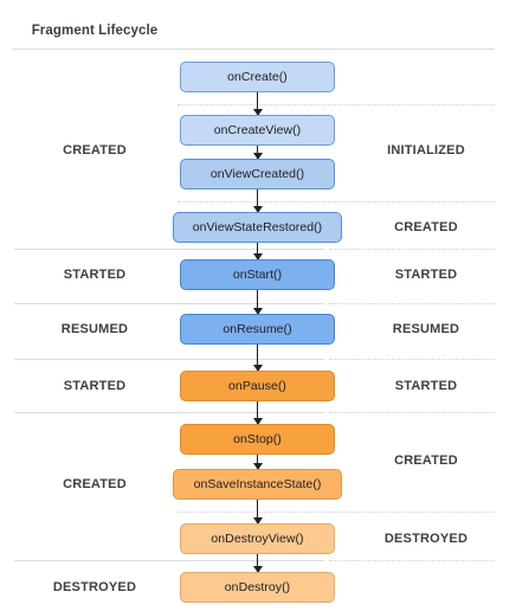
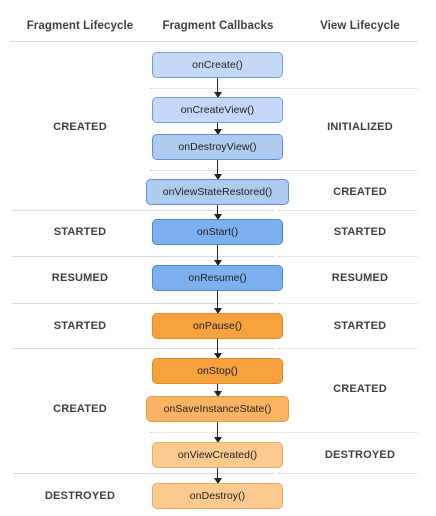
  Fragment Lifecycle
+ Fragment Callbacks
+ View Lifecycle
  onCreate()
  onCreateView()
- onViewCreated()
+ onDestroyView()
  onViewStateRestored()
  onStart()
  onResume()
  onPause()
  onStop()
  onSaveInstanceState()
- onDestroyView()
+ onViewCreated()
  onDestroy()
  CREATED
  STARTED
  RESUMED
  STARTED
  CREATED
  DESTROYED
  INITIALIZED
  CREATED
  STARTED
  RESUMED
  STARTED
  CREATED
  DESTROYED
